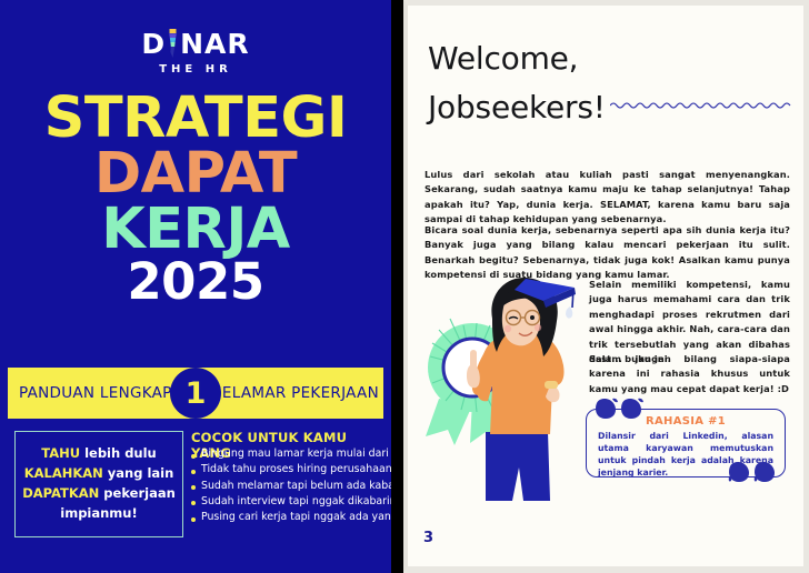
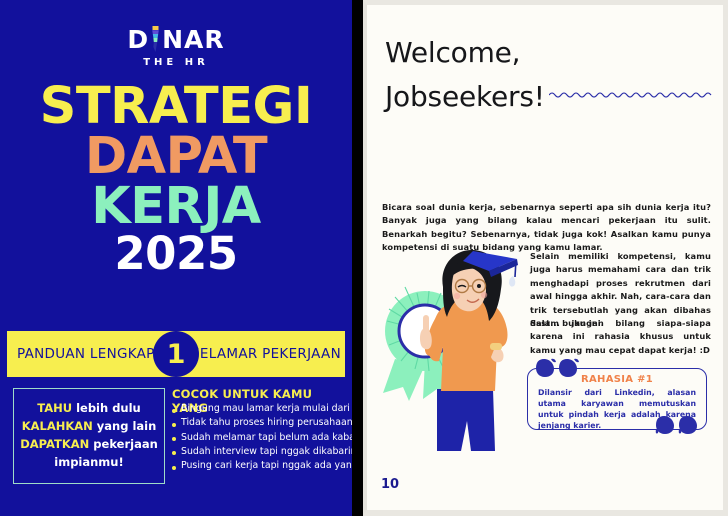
  D
  NAR
  THE HR
  STRATEGI
  DAPAT
  KERJA
  2025
  PANDUAN LENGKAP
  ELAMAR PEKERJAAN
  1
  TAHU lebih dulu
  KALAHKAN yang lain
  DAPATKAN pekerjaan
  impianmu!
  COCOK UNTUK KAMU YANG
  Bingung mau lamar kerja mulai dari
  Tidak tahu proses hiring perusahaan
  Sudah melamar tapi belum ada kab
  Sudah interview tapi nggak dikabari
  Pusing cari kerja tapi nggak ada yan
  Welcome,
  Jobseekers!
- Lulus dari sekolah atau kuliah pasti sangat menyenangkan. Sekarang, sudah saatnya kamu maju ke tahap selanjutnya! Tahap apakah itu? Yap, dunia kerja. SELAMAT, karena kamu baru saja sampai di tahap kehidupan yang sebenarnya.
  Bicara soal dunia kerja, sebenarnya seperti apa sih dunia kerja itu? Banyak juga yang bilang kalau mencari pekerjaan itu sulit. Benarkah begitu? Sebenarnya, tidak juga kok! Asalkan kamu punya kompetensi di suatu bidang yang kamu lamar.
  Selain memiliki kompetensi, kamu juga harus memahami cara dan trik menghadapi proses rekrutmen dari awal hingga akhir. Nah, cara-cara dan trik tersebutlah yang akan dibahas dalam buku ini.
  Ssst... jangan bilang siapa-siapa karena ini rahasia khusus untuk kamu yang mau cepat dapat kerja! :D
  RAHASIA #1
  Dilansir dari Linkedin, alasan utama karyawan memutuskan untuk pindah kerja adalah karena jenjang karier.
- 3
+ 10
